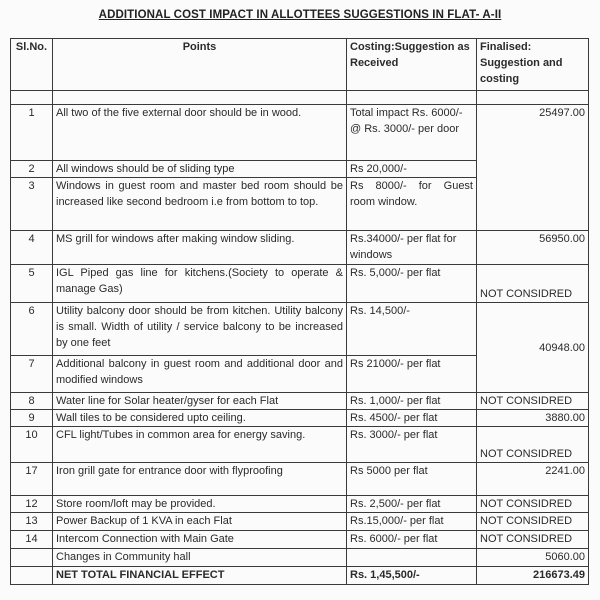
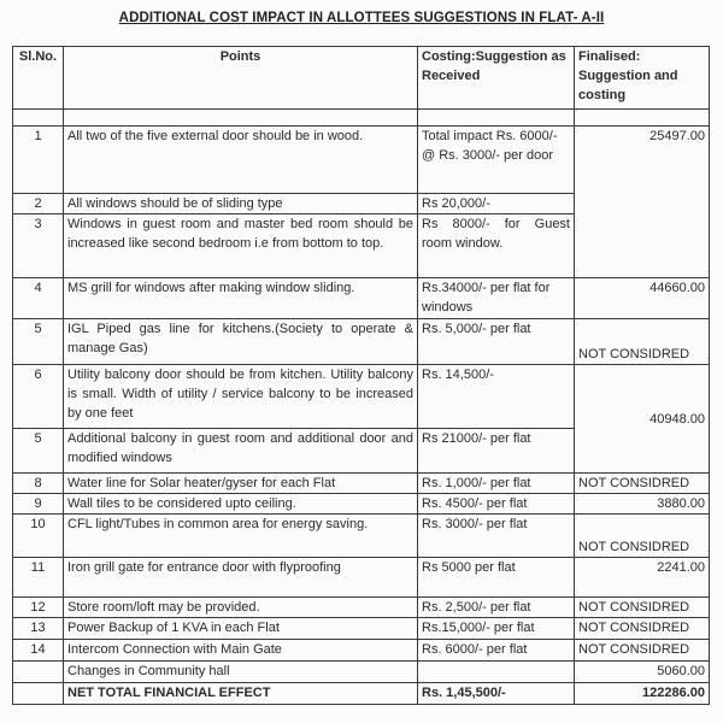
  ADDITIONAL COST IMPACT IN ALLOTTEES SUGGESTIONS IN FLAT- A-II
  Sl.No.	Points	Costing:Suggestion as Received	Finalised: Suggestion and costing
  1	All two of the five external door should be in wood.	Total impact Rs. 6000/- @ Rs. 3000/- per door	25497.00
  2	All windows should be of sliding type	Rs 20,000/-
  3	Windows in guest room and master bed room should be increased like second bedroom i.e from bottom to top.	Rs 8000/- for Guest room window.
- 4	MS grill for windows after making window sliding.	Rs.34000/- per flat for windows	56950.00
+ 4	MS grill for windows after making window sliding.	Rs.34000/- per flat for windows	44660.00
  5	IGL Piped gas line for kitchens.(Society to operate & manage Gas)	Rs. 5,000/- per flat	NOT CONSIDRED
  6	Utility balcony door should be from kitchen. Utility balcony is small. Width of utility / service balcony to be increased by one feet	Rs. 14,500/-	40948.00
- 7	Additional balcony in guest room and additional door and modified windows	Rs 21000/- per flat
+ 5	Additional balcony in guest room and additional door and modified windows	Rs 21000/- per flat
  8	Water line for Solar heater/gyser for each Flat	Rs. 1,000/- per flat	NOT CONSIDRED
  9	Wall tiles to be considered upto ceiling.	Rs. 4500/- per flat	3880.00
  10	CFL light/Tubes in common area for energy saving.	Rs. 3000/- per flat	NOT CONSIDRED
- 17	Iron grill gate for entrance door with flyproofing	Rs 5000 per flat	2241.00
+ 11	Iron grill gate for entrance door with flyproofing	Rs 5000 per flat	2241.00
  12	Store room/loft may be provided.	Rs. 2,500/- per flat	NOT CONSIDRED
  13	Power Backup of 1 KVA in each Flat	Rs.15,000/- per flat	NOT CONSIDRED
  14	Intercom Connection with Main Gate	Rs. 6000/- per flat	NOT CONSIDRED
  	Changes in Community hall		5060.00
- 	NET TOTAL FINANCIAL EFFECT	Rs. 1,45,500/-	216673.49
+ 	NET TOTAL FINANCIAL EFFECT	Rs. 1,45,500/-	122286.00
